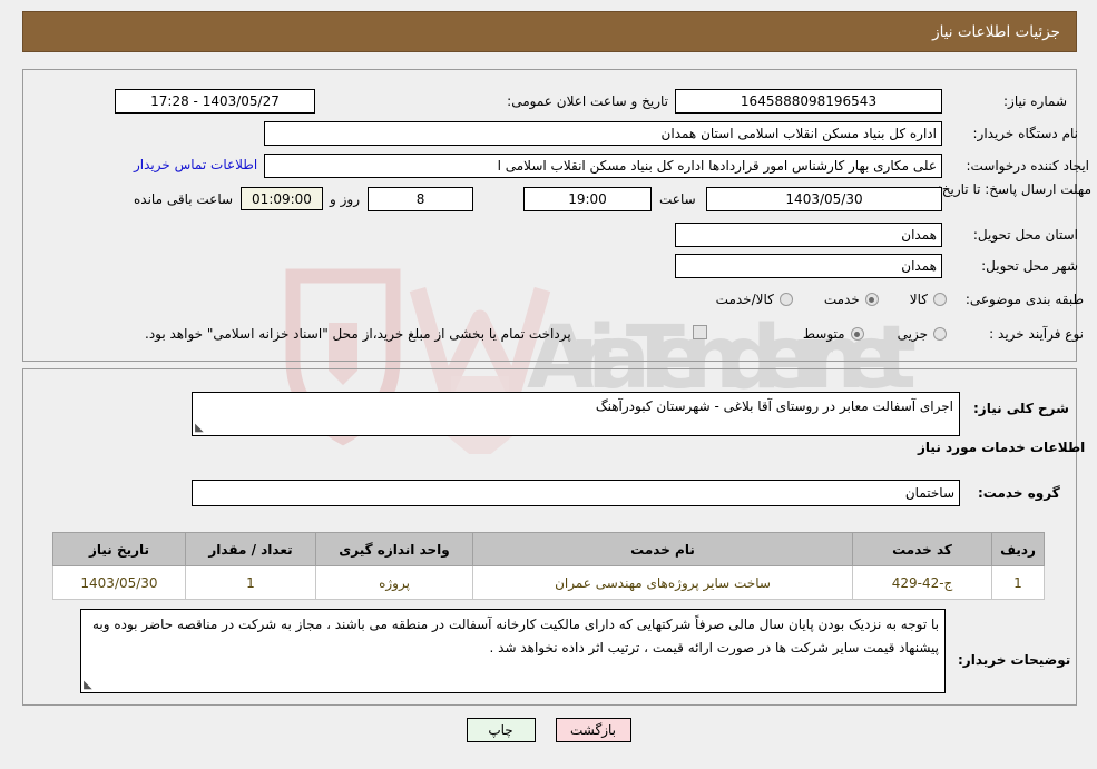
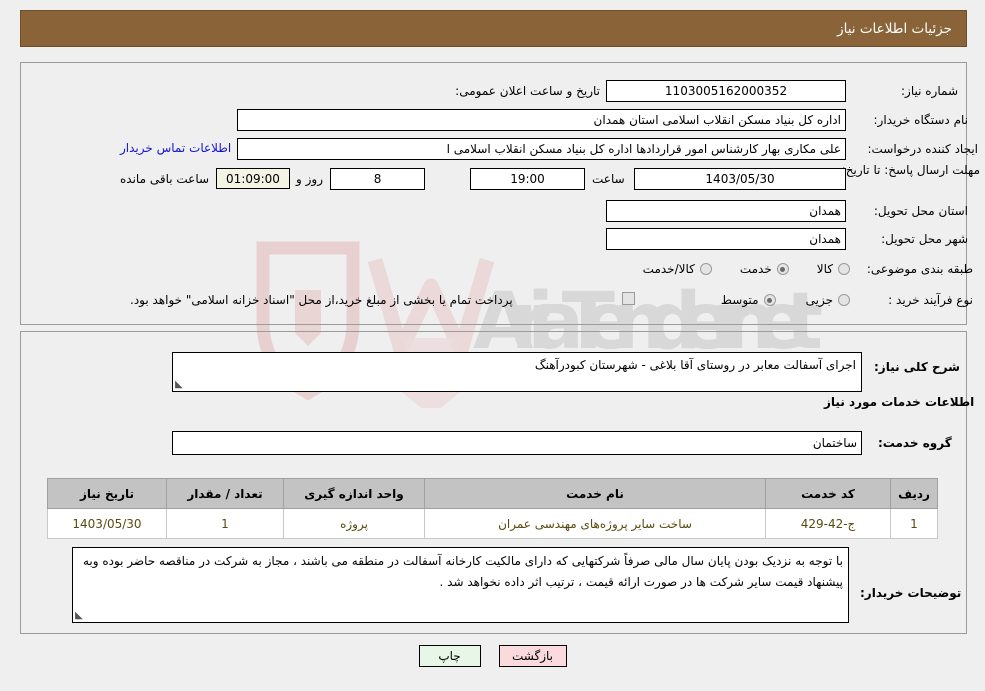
  AriaTender.net
  جزئیات اطلاعات نیاز
  شماره نیاز:
- 1645888098196543
+ 1103005162000352
  تاریخ و ساعت اعلان عمومی:
- 1403/05/27 - 17:28
  نام دستگاه خریدار:
  اداره کل بنیاد مسکن انقلاب اسلامی استان همدان
  ایجاد کننده درخواست:
  علی مکاری بهار کارشناس امور قراردادها اداره کل بنیاد مسکن انقلاب اسلامی ا
  اطلاعات تماس خریدار
  مهلت ارسال پاسخ: تا تاریخ
  1403/05/30
  ساعت
  19:00
  8
  روز و
  01:09:00
  ساعت باقی مانده
  استان محل تحویل:
  همدان
  شهر محل تحویل:
  همدان
  طبقه بندی موضوعی:
  کالا
  خدمت
  کالا/خدمت
  نوع فرآیند خرید :
  جزیی
  متوسط
  پرداخت تمام یا بخشی از مبلغ خرید،از محل "اسناد خزانه اسلامی" خواهد بود.
  شرح کلی نیاز:
  اجرای آسفالت معابر در روستای آقا بلاغی - شهرستان کبودرآهنگ
  اطلاعات خدمات مورد نیاز
  گروه خدمت:
  ساختمان
  ردیف	کد خدمت	نام خدمت	واحد اندازه گیری	تعداد / مقدار	تاریخ نیاز
  1	ج-42-429	ساخت سایر پروژه‌های مهندسی عمران	پروژه	1	1403/05/30
  توضیحات خریدار:
  با توجه به نزدیک بودن پایان سال مالی صرفاً شرکتهایی که دارای مالکیت کارخانه آسفالت در منطقه می باشند ، مجاز به شرکت در مناقصه حاضر بوده وبه پیشنهاد قیمت سایر شرکت ها در صورت ارائه قیمت ، ترتیب اثر داده نخواهد شد .
  بازگشت
  چاپ
